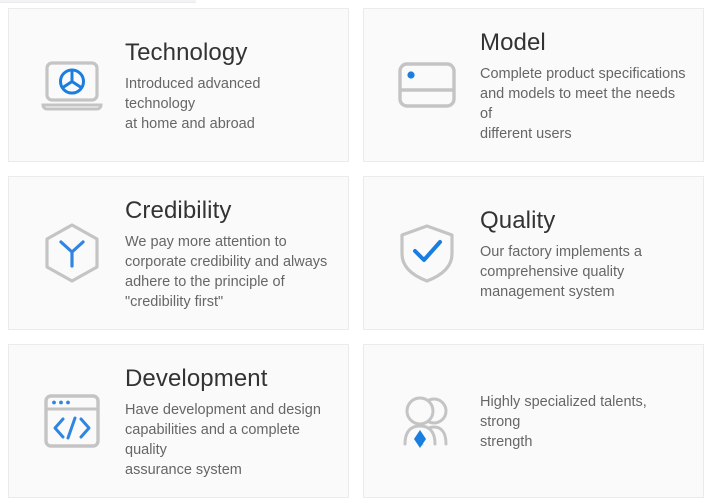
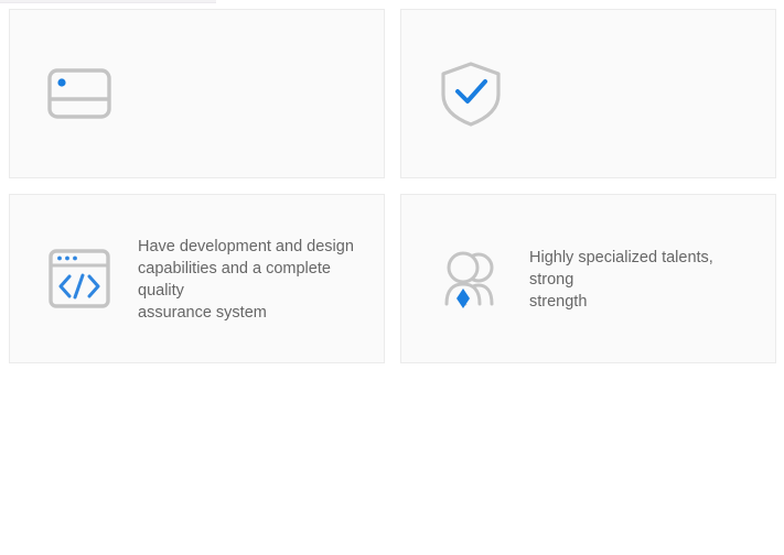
- Technology
- Introduced advanced technology
- at home and abroad
- Model
- Complete product specifications
- and models to meet the needs of
- different users
- Credibility
- We pay more attention to
- corporate credibility and always
- adhere to the principle of
- "credibility first"
- Quality
- Our factory implements a
- comprehensive quality
- management system
- Development
  Have development and design
  capabilities and a complete quality
  assurance system
  Highly specialized talents, strong
  strength
